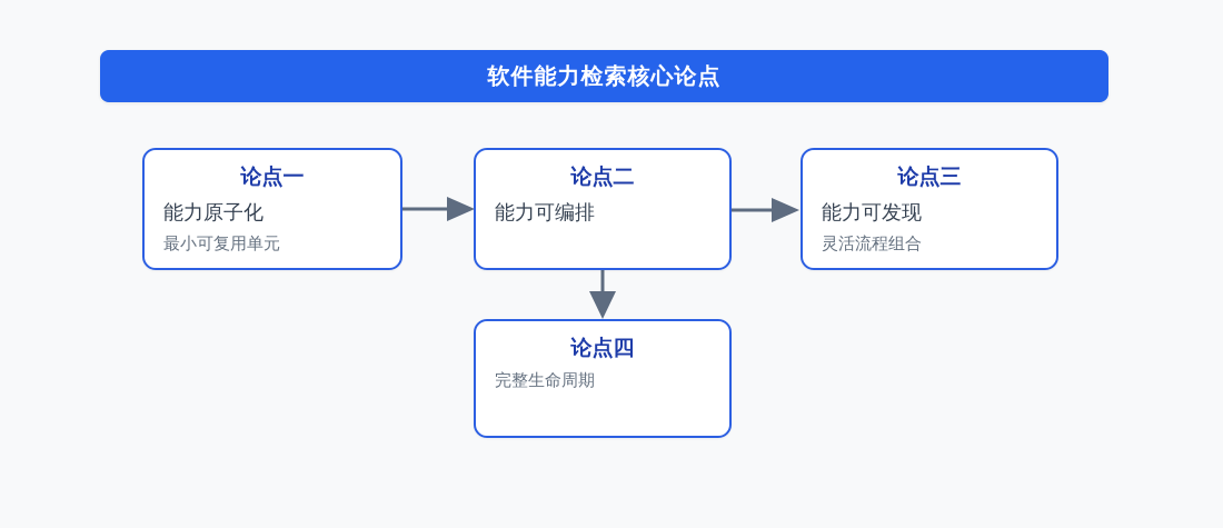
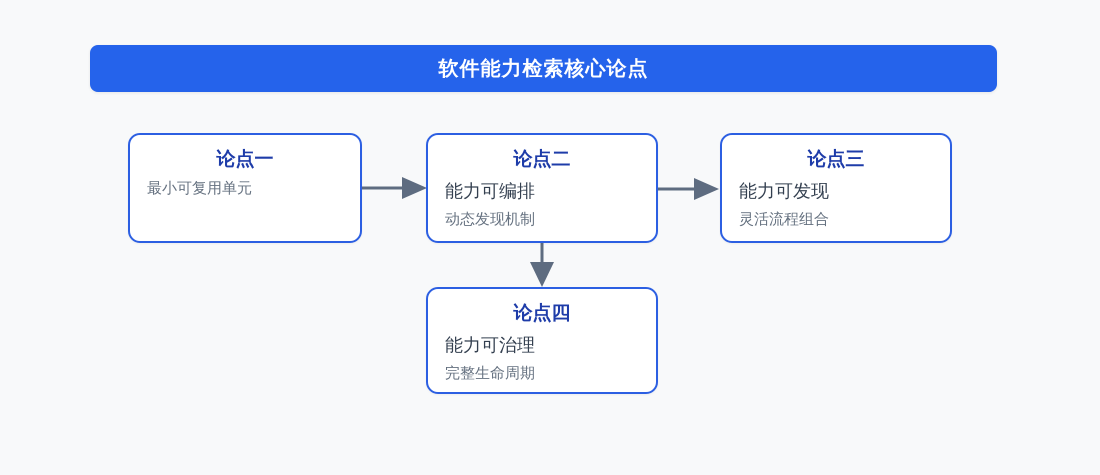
  软件能力检索核心论点
  论点一
- 能力原子化
  最小可复用单元
  论点二
  能力可编排
+ 动态发现机制
  论点三
  能力可发现
  灵活流程组合
  论点四
+ 能力可治理
  完整生命周期
